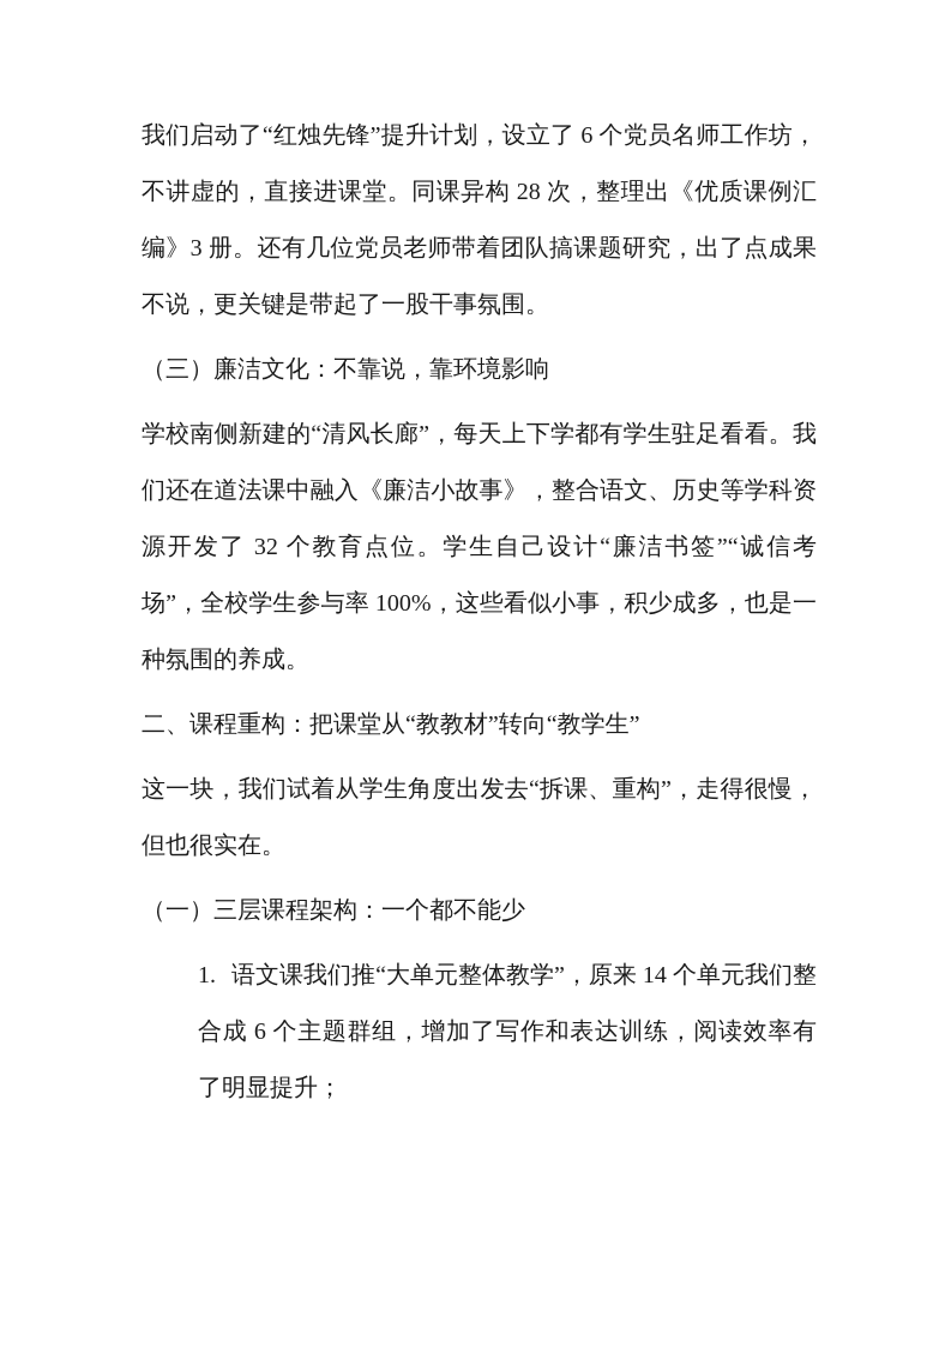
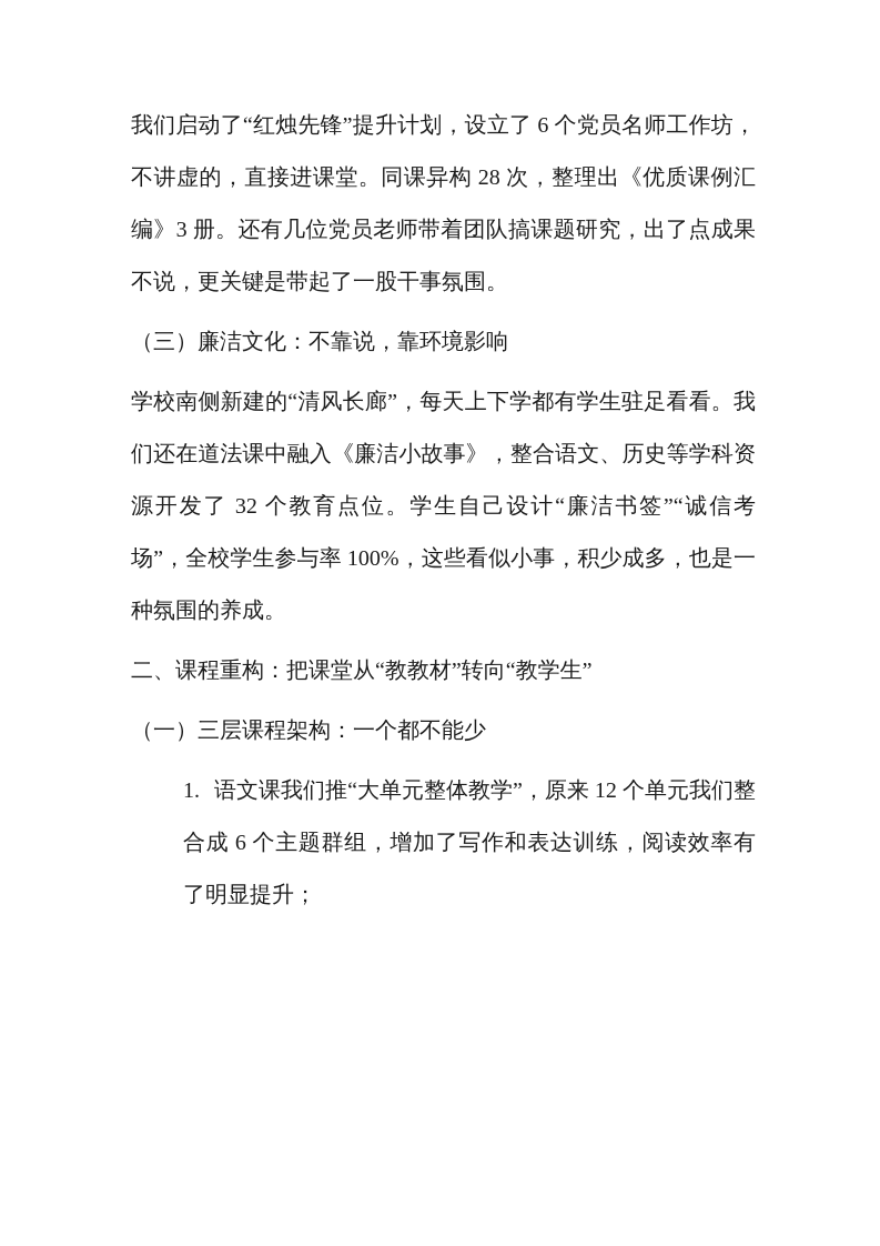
  我们启动了“红烛先锋”提升计划，设立了 6 个党员名师工作坊，不讲虚的，直接进课堂。同课异构 28 次，整理出《优质课例汇编》3 册。还有几位党员老师带着团队搞课题研究，出了点成果不说，更关键是带起了一股干事氛围。
  （三）廉洁文化：不靠说，靠环境影响
  学校南侧新建的“清风长廊”，每天上下学都有学生驻足看看。我们还在道法课中融入《廉洁小故事》，整合语文、历史等学科资源开发了 32 个教育点位。学生自己设计“廉洁书签”“诚信考场”，全校学生参与率 100%，这些看似小事，积少成多，也是一种氛围的养成。
  二、课程重构：把课堂从“教教材”转向“教学生”
- 这一块，我们试着从学生角度出发去“拆课、重构”，走得很慢，但也很实在。
  （一）三层课程架构：一个都不能少
- 1. 语文课我们推“大单元整体教学”，原来 14 个单元我们整合成 6 个主题群组，增加了写作和表达训练，阅读效率有了明显提升；
+ 1. 语文课我们推“大单元整体教学”，原来 12 个单元我们整合成 6 个主题群组，增加了写作和表达训练，阅读效率有了明显提升；
